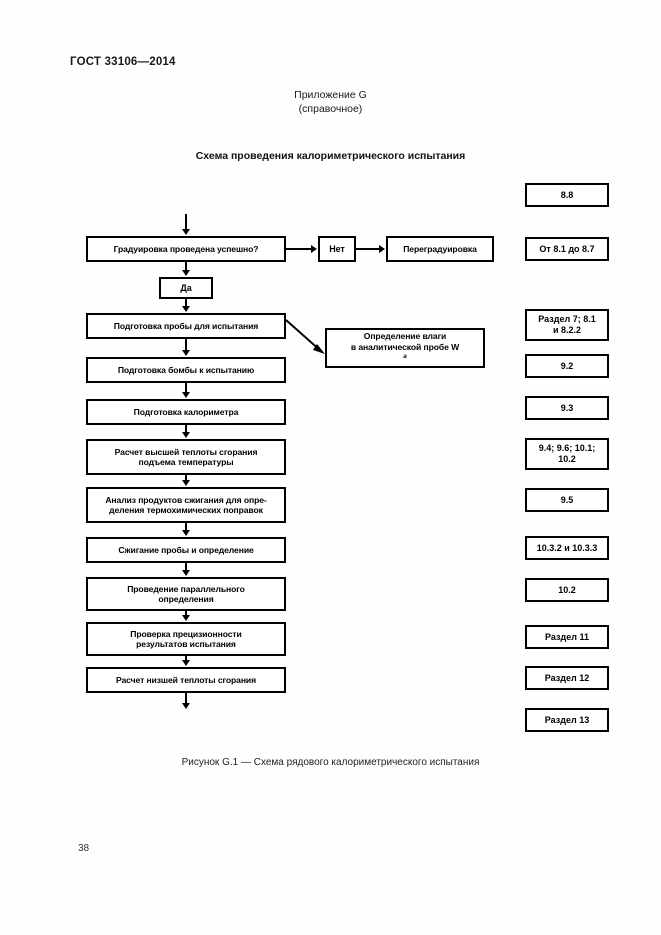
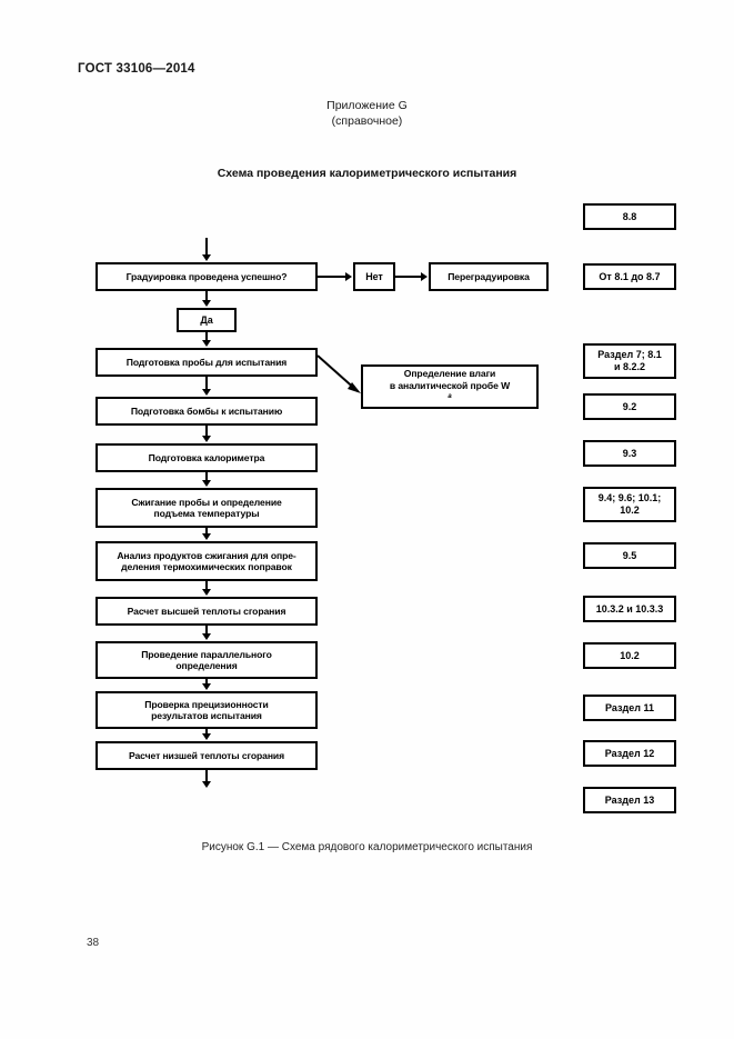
  ГОСТ 33106—2014
  Приложение G
  (справочное)
  Схема проведения калориметрического испытания
  Градуировка проведена успешно?
  Нет
  Переградуировка
  Да
  Подготовка пробы для испытания
  Определение влаги
  в аналитической пробе W
  Подготовка бомбы к испытанию
  Подготовка калориметра
- Расчет высшей теплоты сгорания
+ Сжигание пробы и определение
  подъема температуры
  Анализ продуктов сжигания для опре-
  деления термохимических поправок
- Сжигание пробы и определение
+ Расчет высшей теплоты сгорания
  Проведение параллельного
  определения
  Проверка прецизионности
  результатов испытания
  Расчет низшей теплоты сгорания
  8.8
  От 8.1 до 8.7
  Раздел 7; 8.1
  и 8.2.2
  9.2
  9.3
  9.4; 9.6; 10.1;
  10.2
  9.5
  10.3.2 и 10.3.3
  10.2
  Раздел 11
  Раздел 12
  Раздел 13
  Рисунок G.1 — Схема рядового калориметрического испытания
  38
